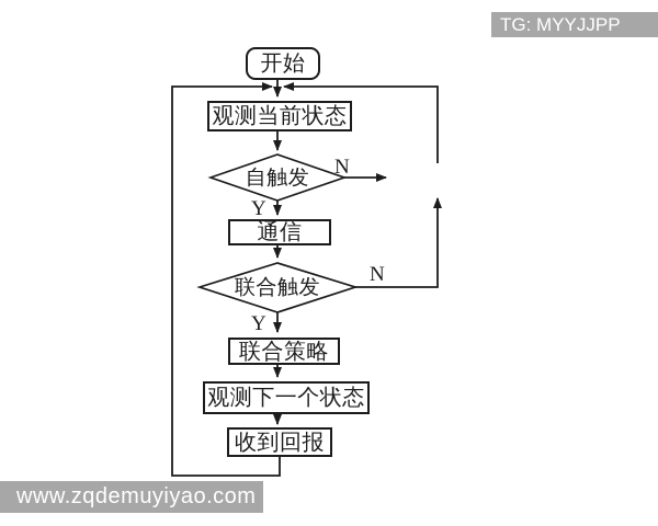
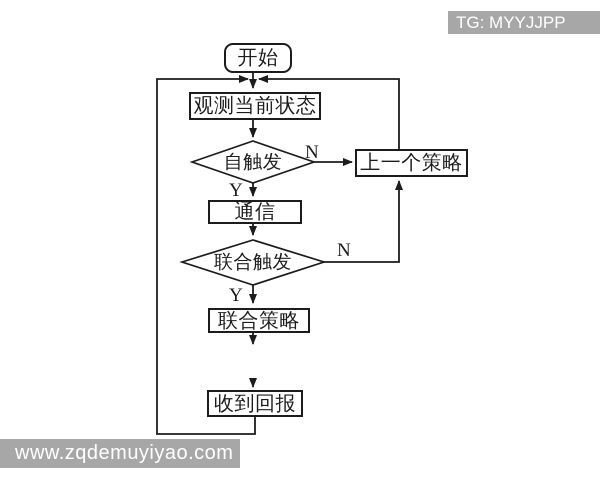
  开始
  观测当前状态
+ 上一个策略
  通信
  联合策略
- 观测下一个状态
  收到回报
  自触发
  联合触发
  N
  Y
  N
  Y
  TG: MYYJJPP
  www.zqdemuyiyao.com
